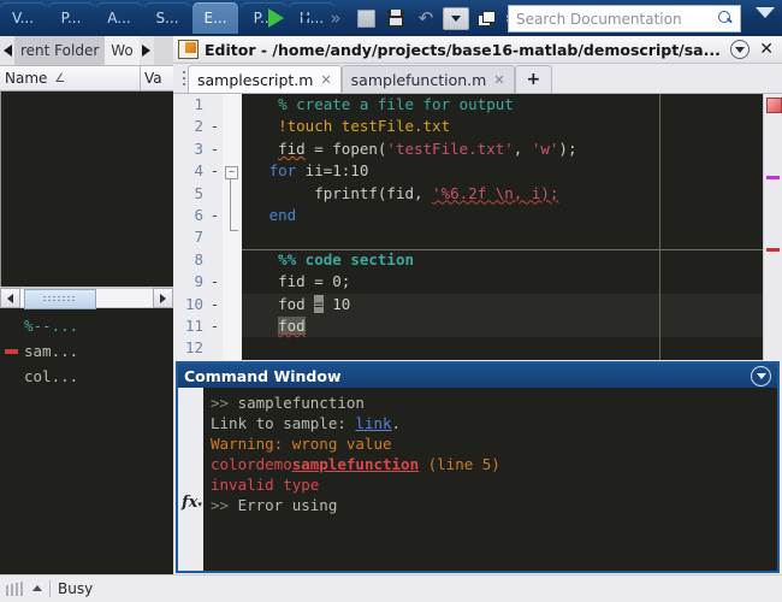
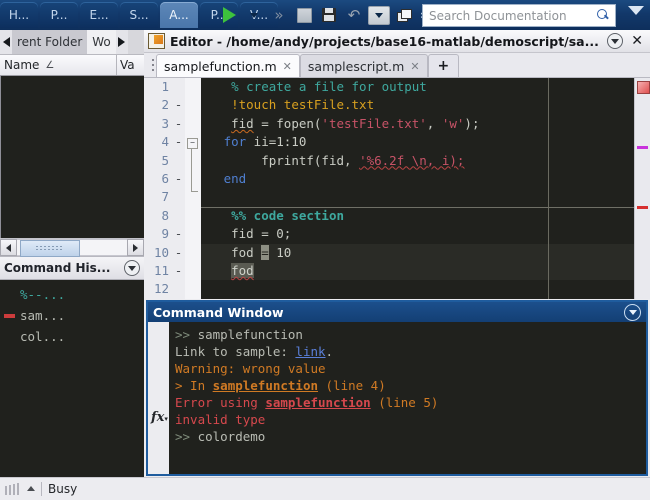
- V...
+ H...
  P...
- A...
+ E...
  S...
- E...
+ A...
  P...
- H...
+ V...
  »
  ↶
  Search Documentation
  rent Folder
  Wo
  Name
  ∠
  Va
+ Command His...
  %--...
  sam...
  col...
  Editor - /home/andy/projects/base16-matlab/demoscript/sa...
  ✕
- samplescript.m
+ samplefunction.m
  ✕
- samplefunction.m
+ samplescript.m
  ✕
  +
  1
  2
  3
  4
  5
  6
  7
  8
  9
  10
  11
  12
  -
  -
  -
  -
  -
  -
  -
  −
  % create a file for output
  !touch testFile.txt
  fid = fopen('testFile.txt', 'w');
  for ii=1:10
  fprintf(fid, '%6.2f \n, i);
  end
  %% code section
  fid = 0;
  fod = 10
  fod
  Command Window
  fx▾
  >> samplefunction
  Link to sample: link.
  Warning: wrong value
+ > In samplefunction (line 4)
- colordemosamplefunction (line 5)
+ Error using samplefunction (line 5)
  invalid type
- >> Error using
+ >> colordemo
  Busy
